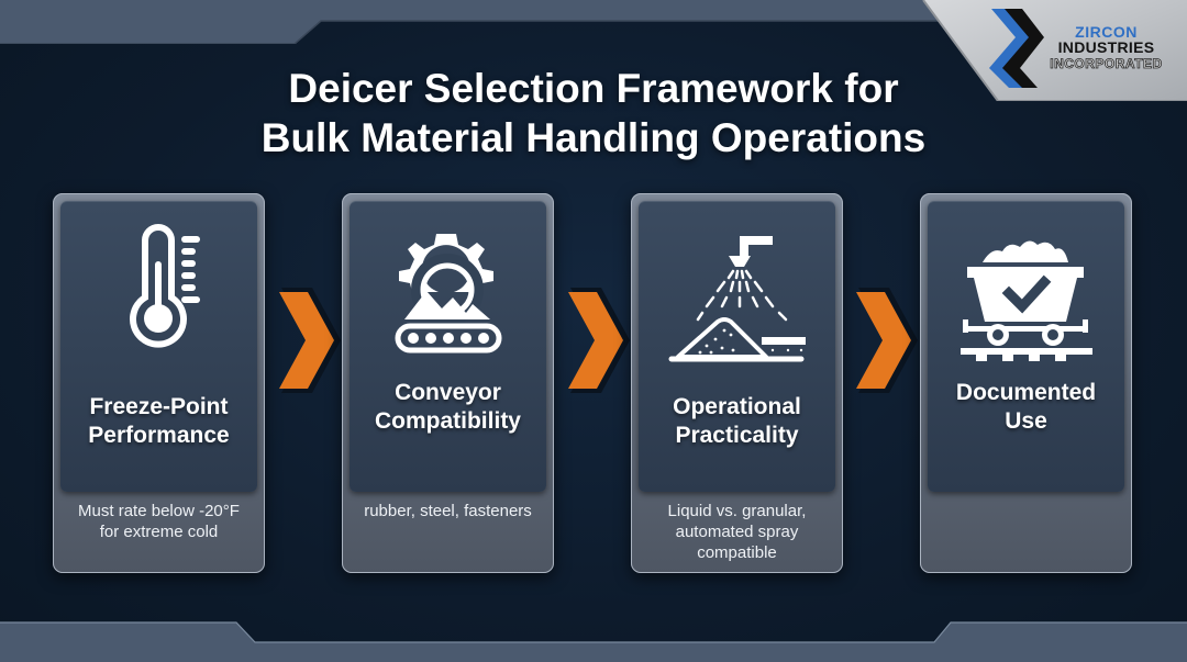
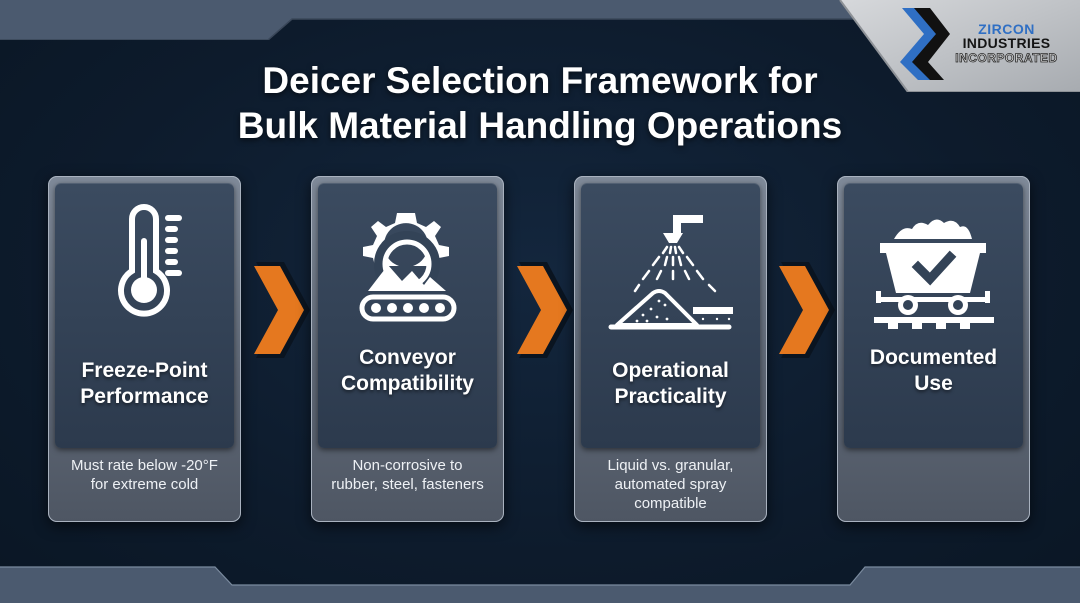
  ZIRCON
  INDUSTRIES
  INCORPORATED
  Deicer Selection Framework for
  Bulk Material Handling Operations
  Freeze-Point
  Performance
  Must rate below -20°F
  for extreme cold
  Conveyor
  Compatibility
+ Non-corrosive to
  rubber, steel, fasteners
  Operational
  Practicality
  Liquid vs. granular,
  automated spray
  compatible
  Documented
  Use
